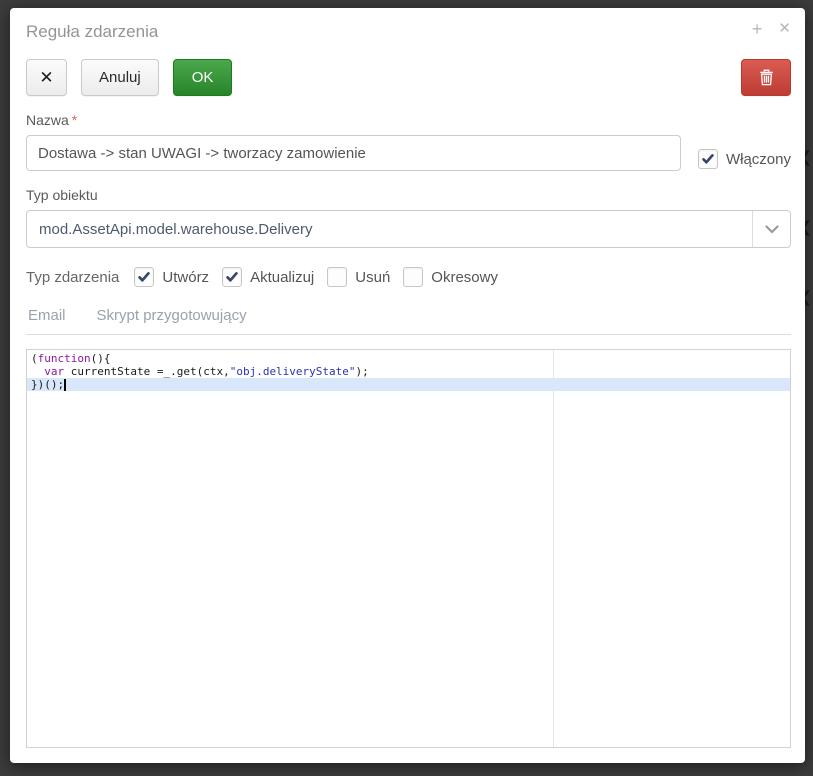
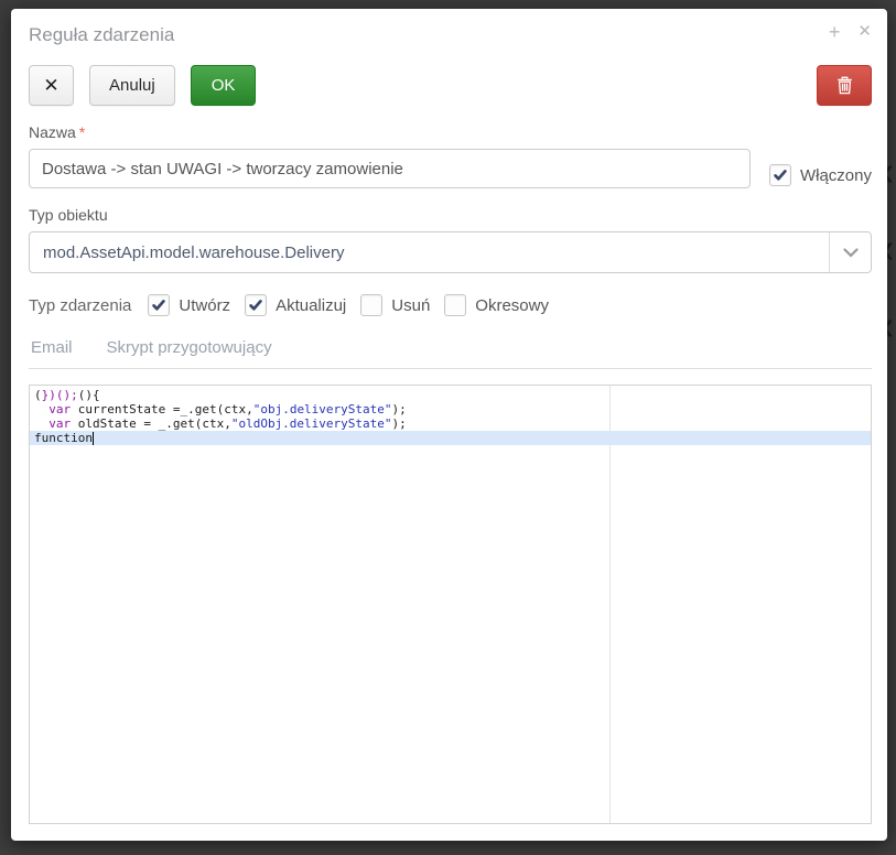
  ❮
  ❮
  ❮
  Reguła zdarzenia
  +
  ✕
  ✕
  Anuluj
  OK
  Nazwa *
  Dostawa -> stan UWAGI -> tworzacy zamowienie
  Włączony
  Typ obiektu
  mod.AssetApi.model.warehouse.Delivery
  Typ zdarzenia
  Utwórz
  Aktualizuj
  Usuń
  Okresowy
  Email
  Skrypt przygotowujący
- (function(){
+ (})();(){
  var currentState =_.get(ctx,"obj.deliveryState");
+ var oldState = _.get(ctx,"oldObj.deliveryState");
- })();
+ function
